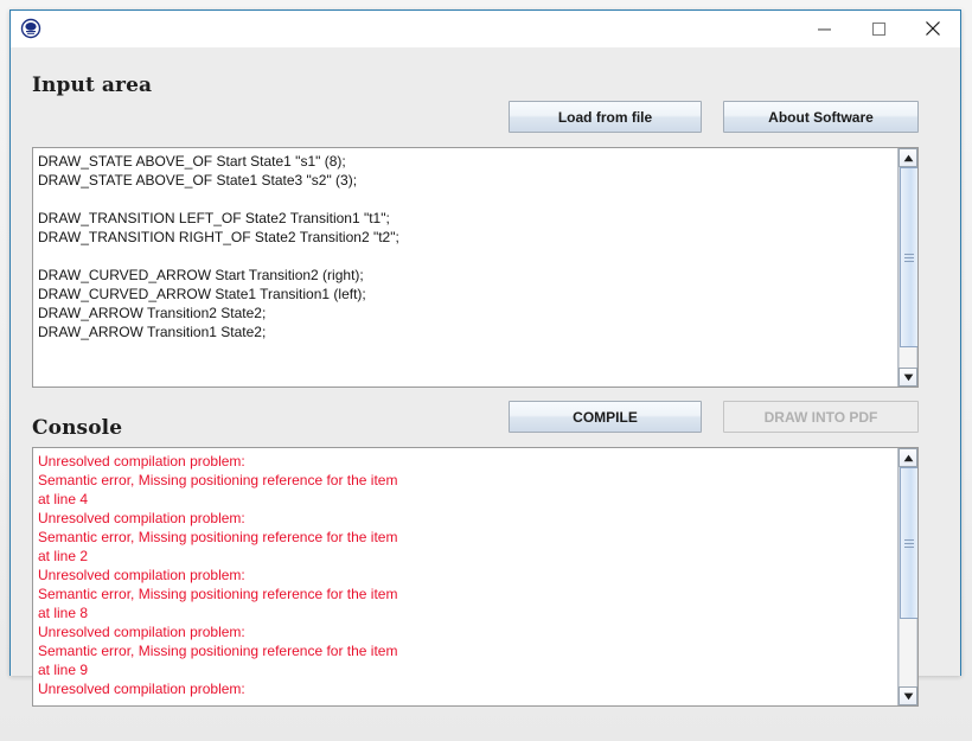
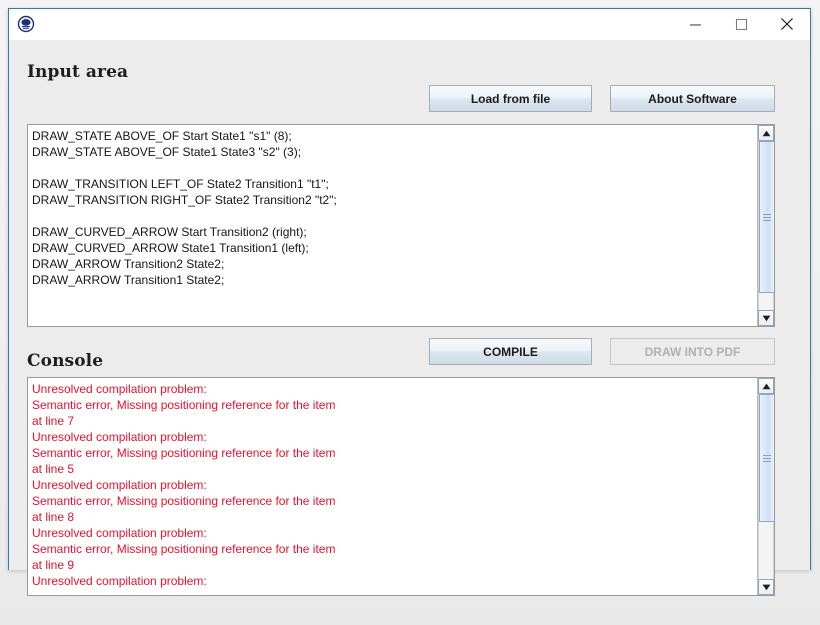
  Input area
  Load from file
  About Software
  DRAW_STATE ABOVE_OF Start State1 "s1" (8);
  DRAW_STATE ABOVE_OF State1 State3 "s2" (3);
  DRAW_TRANSITION LEFT_OF State2 Transition1 "t1";
  DRAW_TRANSITION RIGHT_OF State2 Transition2 "t2";
  DRAW_CURVED_ARROW Start Transition2 (right);
  DRAW_CURVED_ARROW State1 Transition1 (left);
  DRAW_ARROW Transition2 State2;
  DRAW_ARROW Transition1 State2;
  Console
  COMPILE
  DRAW INTO PDF
  Unresolved compilation problem:
  Semantic error, Missing positioning reference for the item
- at line 4
+ at line 7
  Unresolved compilation problem:
  Semantic error, Missing positioning reference for the item
- at line 2
+ at line 5
  Unresolved compilation problem:
  Semantic error, Missing positioning reference for the item
  at line 8
  Unresolved compilation problem:
  Semantic error, Missing positioning reference for the item
  at line 9
  Unresolved compilation problem:
